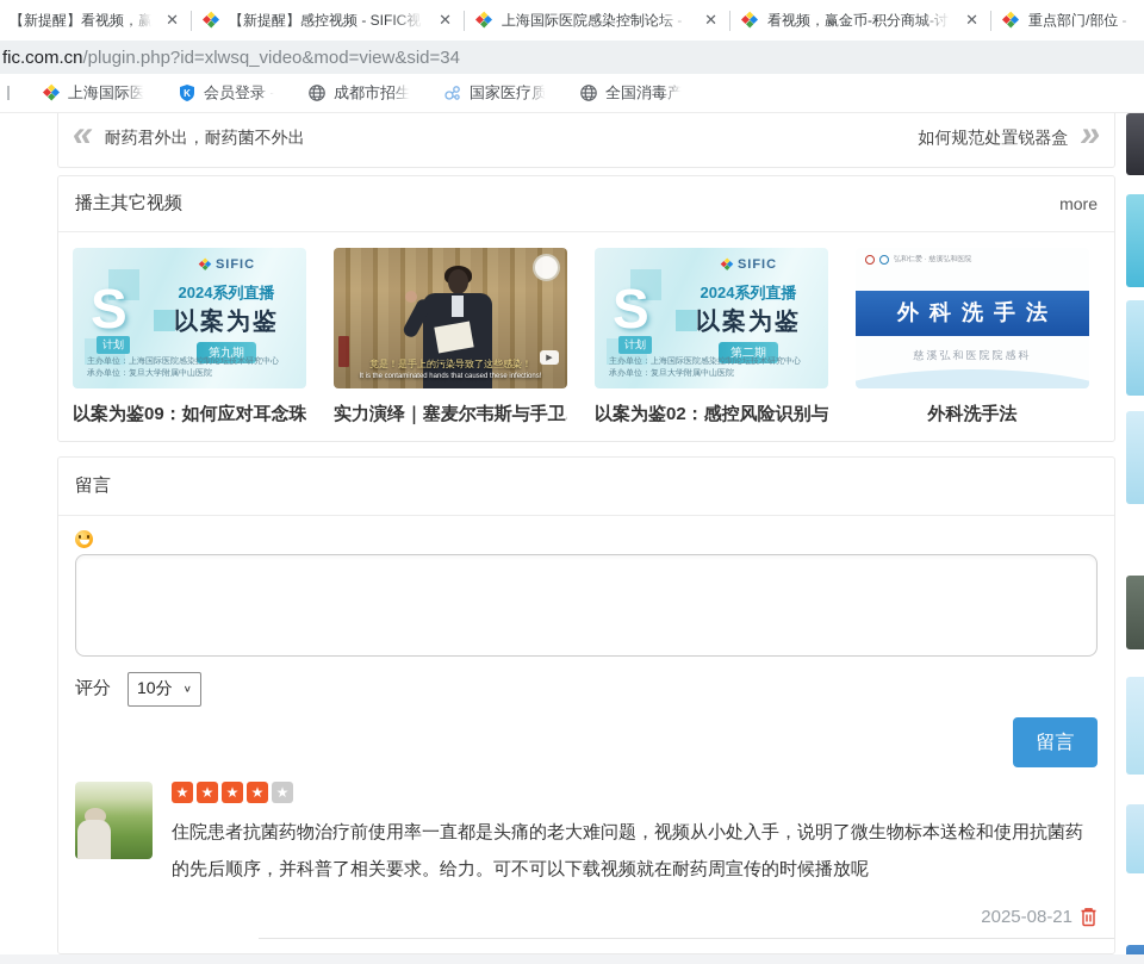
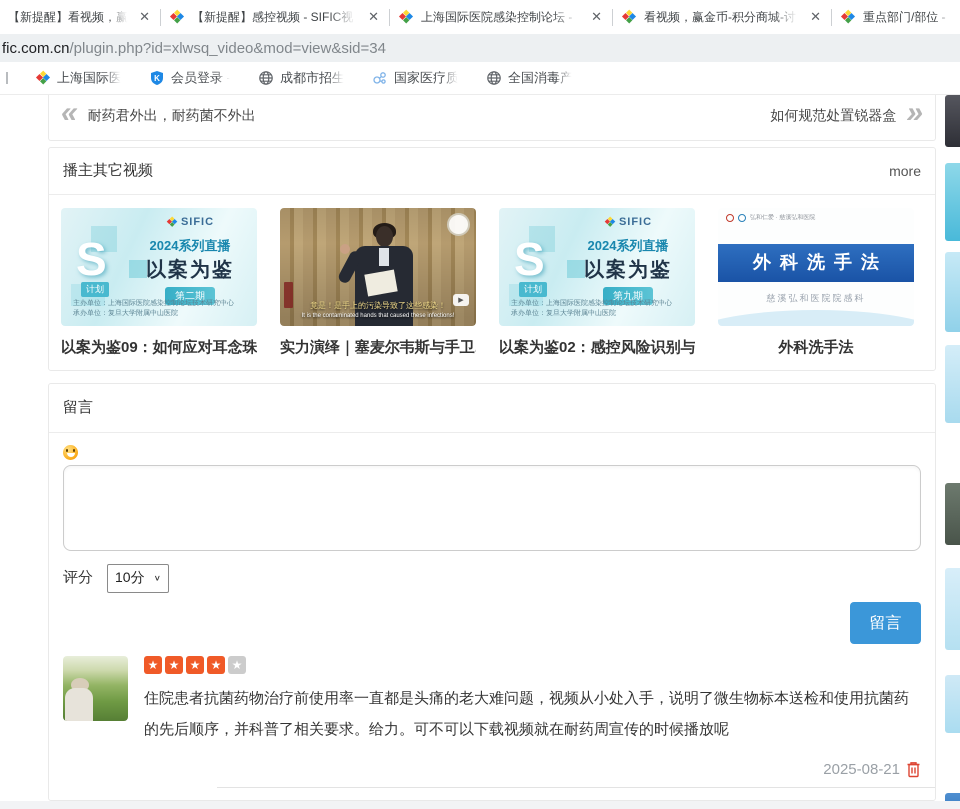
  【新提醒】看视频，赢
  ✕
  【新提醒】感控视频 - SIFIC视
  ✕
  上海国际医院感染控制论坛 -
  ✕
  看视频，赢金币-积分商城-讨
  ✕
  重点部门/部位 -
  fic.com.cn
  /plugin.php?id=xlwsq_video&mod=view&sid=34
  上海国际医
  K
  会员登录 -
  成都市招生
  国家医疗质
  全国消毒产
  «
  耐药君外出，耐药菌不外出
  如何规范处置锐器盒
  »
  播主其它视频
  more
  S
  计划
  SIFIC
  2024系列直播
  以案为鉴
- 第九期
+ 第二期
  以案为鉴09：如何应对耳念珠
  竟是！是手上的污染导致了这些感染！
  实力演绎｜塞麦尔韦斯与手卫
  S
  计划
  SIFIC
  2024系列直播
  以案为鉴
- 第二期
+ 第九期
  以案为鉴02：感控风险识别与
  外科洗手法
  慈溪弘和医院院感科
  外科洗手法
  留言
  评分
  10分
  ∨
  留言
  ★
  ★
  ★
  ★
  ★
  住院患者抗菌药物治疗前使用率一直都是头痛的老大难问题，视频从小处入手，说明了微生物标本送检和使用抗菌药的先后顺序，并科普了相关要求。给力。可不可以下载视频就在耐药周宣传的时候播放呢
  2025-08-21
